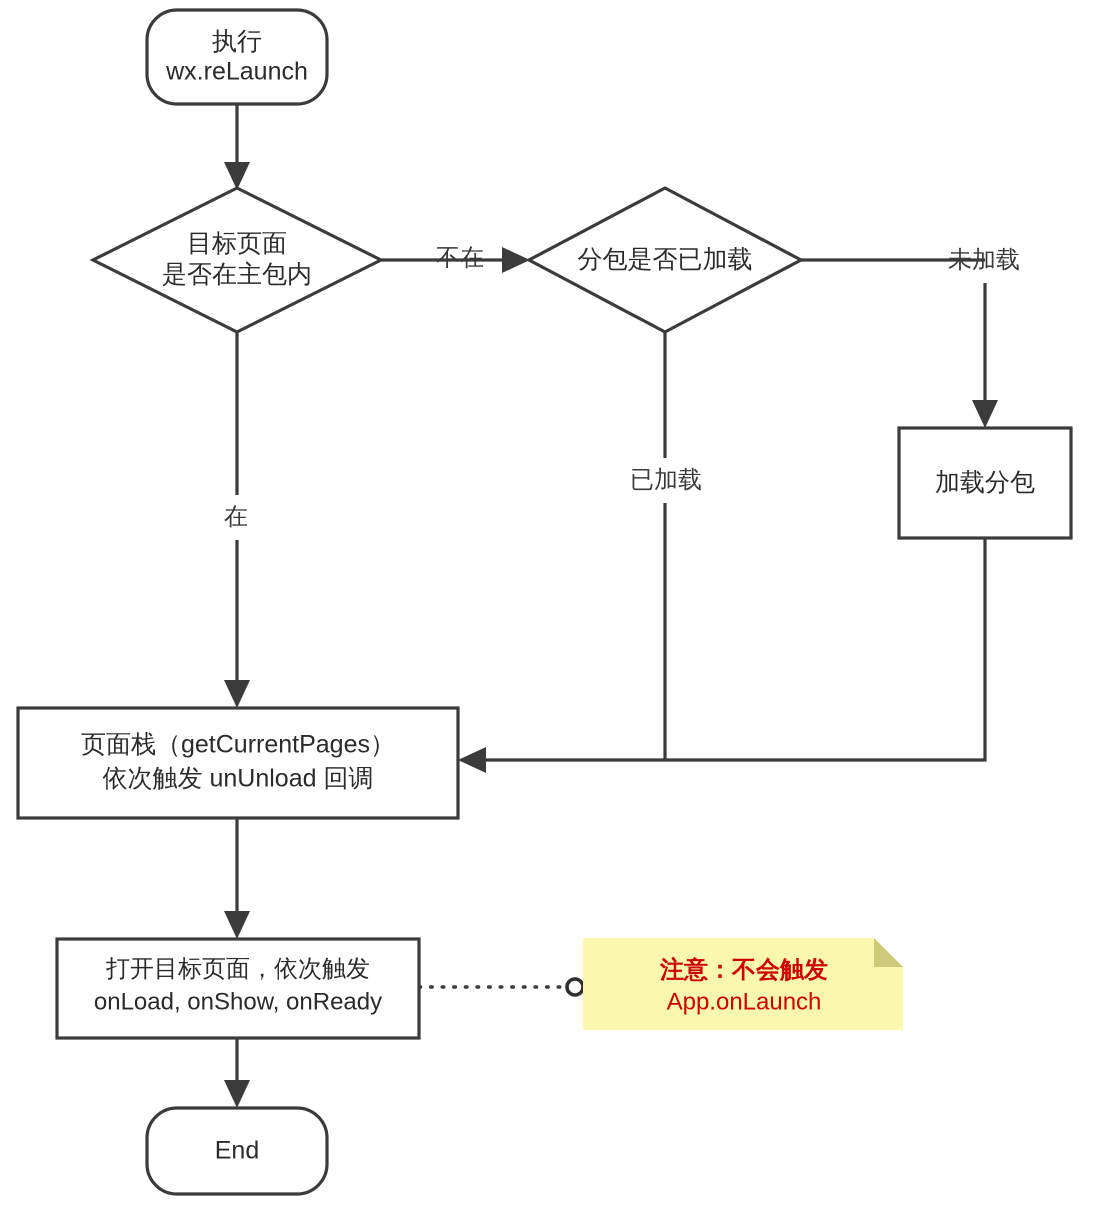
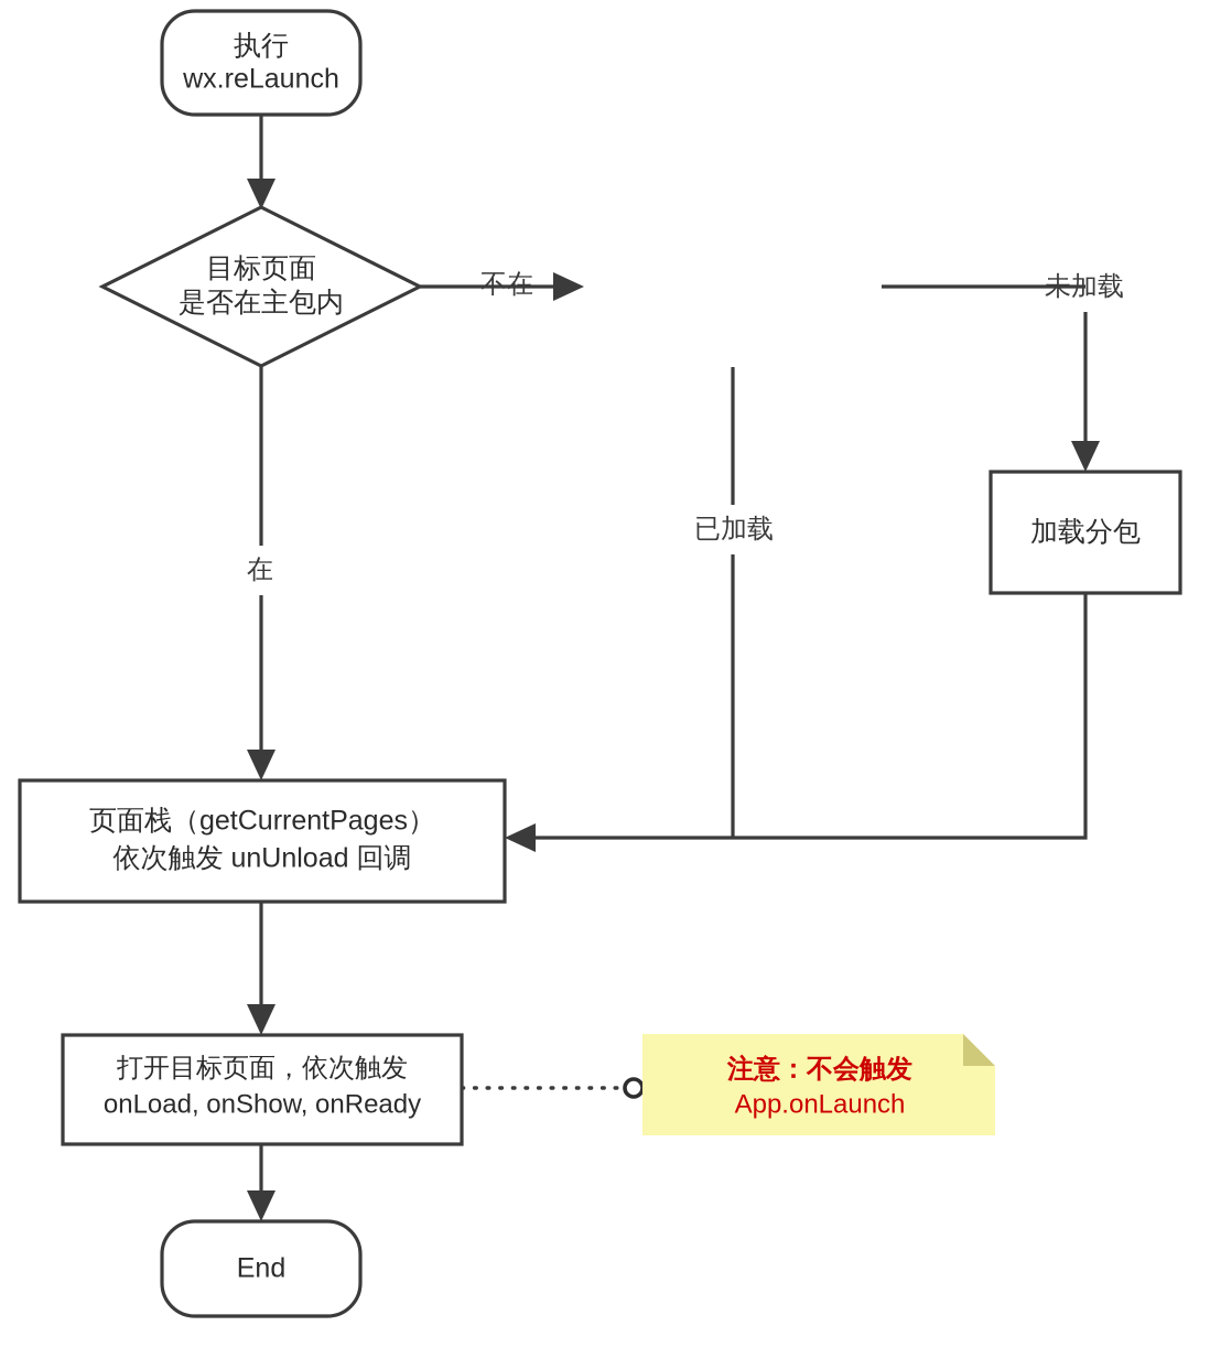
  执行
  wx.reLaunch
  目标页面
  是否在主包内
- 分包是否已加载
  加载分包
  页面栈（getCurrentPages）
  依次触发 unUnload 回调
  打开目标页面，依次触发
  onLoad, onShow, onReady
  End
  不在
  在
  未加载
  已加载
  注意：不会触发
  App.onLaunch
